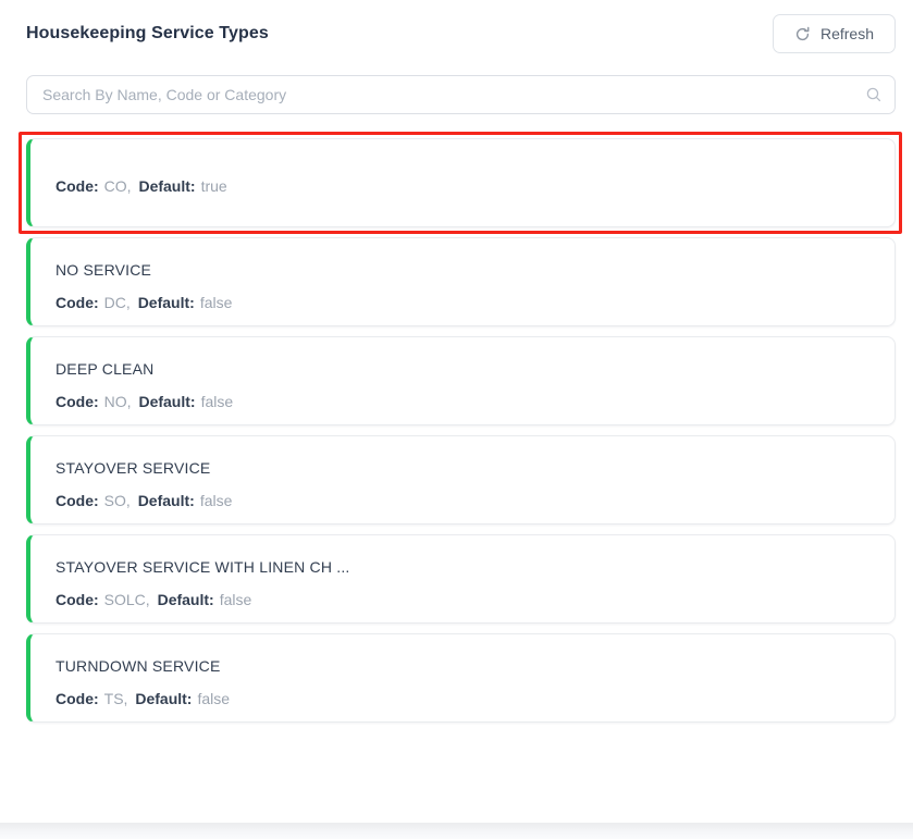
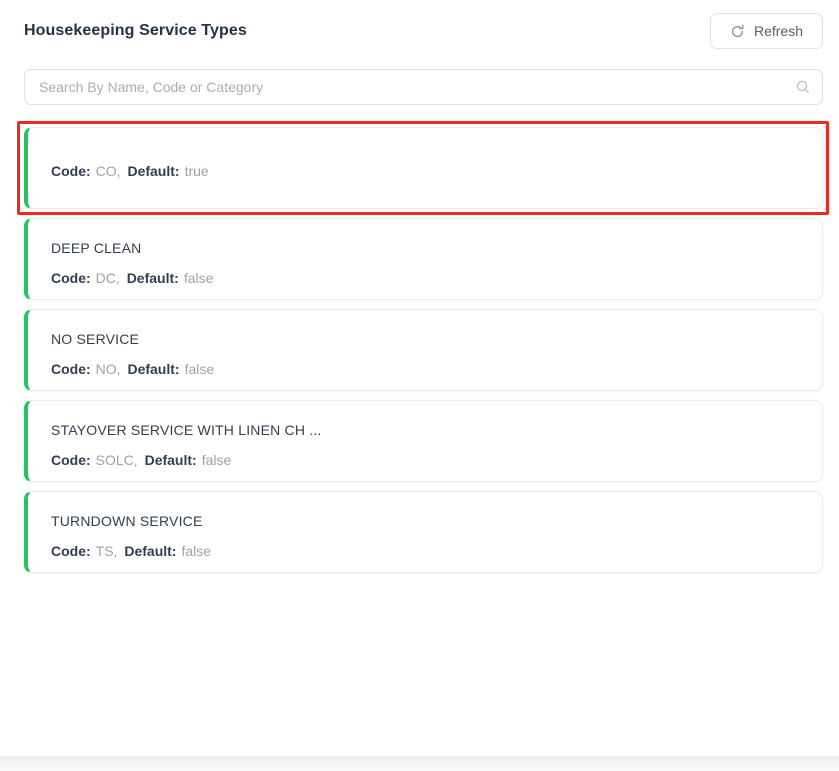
  Housekeeping Service Types
  Refresh
  Search By Name, Code or Category
  Code: CO, Default: true
- NO SERVICE
+ DEEP CLEAN
  Code: DC, Default: false
- DEEP CLEAN
+ NO SERVICE
  Code: NO, Default: false
- STAYOVER SERVICE
- Code: SO, Default: false
  STAYOVER SERVICE WITH LINEN CH ...
  Code: SOLC, Default: false
  TURNDOWN SERVICE
  Code: TS, Default: false
